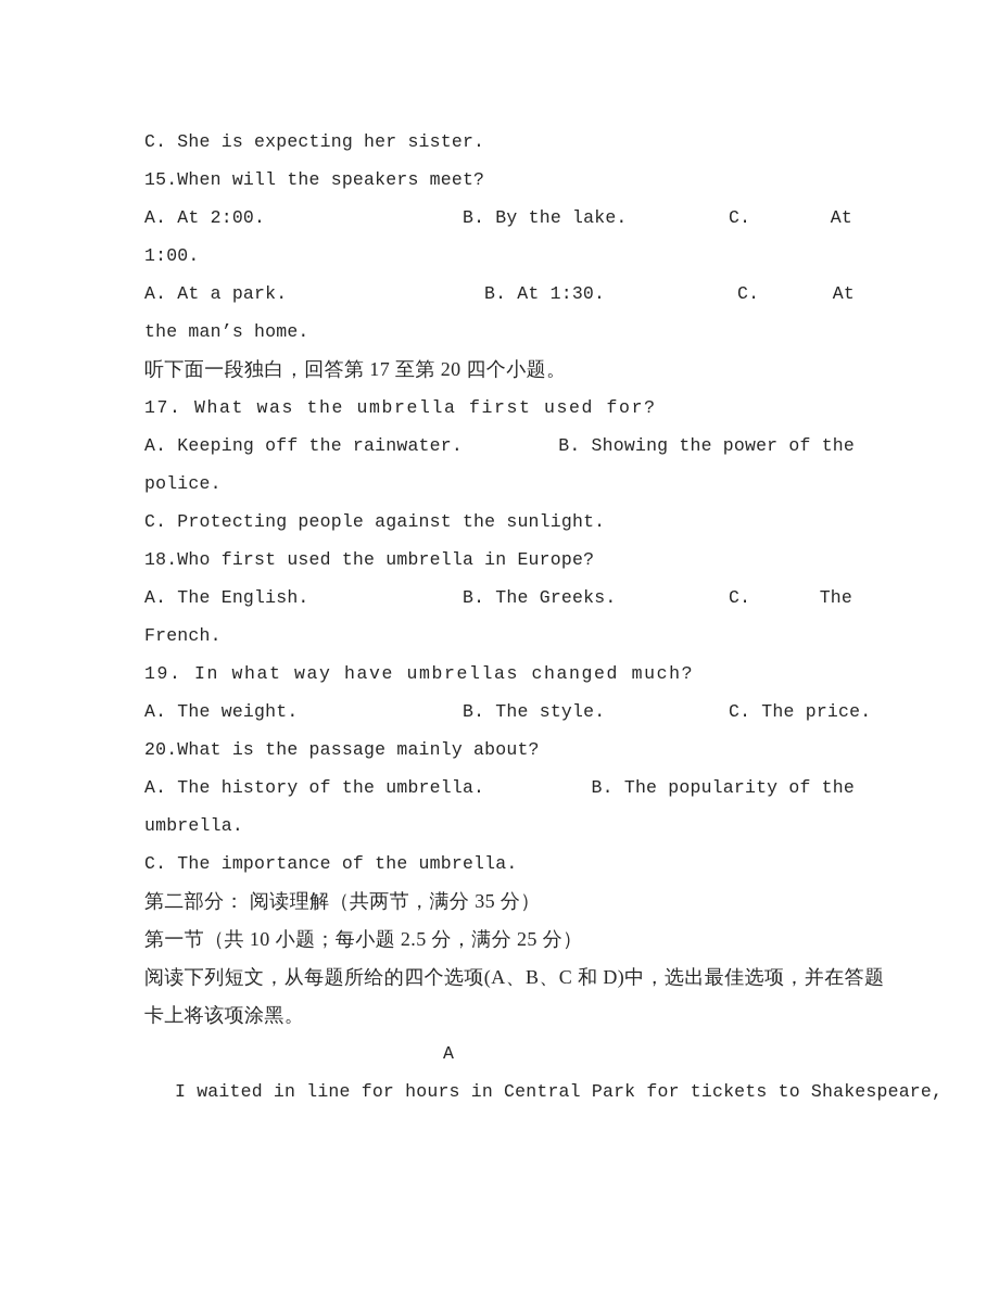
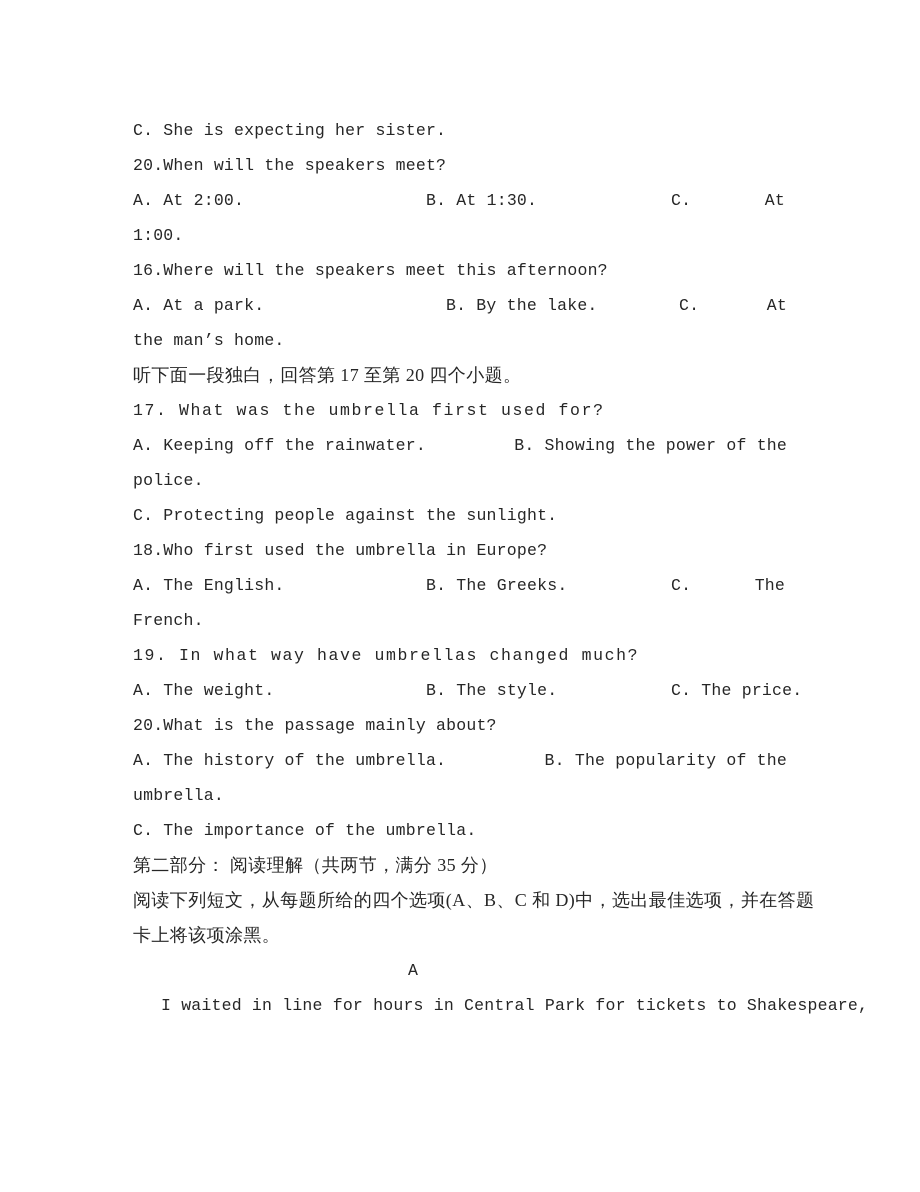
  C. She is expecting her sister.
- 15.When will the speakers meet?
+ 20.When will the speakers meet?
  A. At 2:00.
- B. By the lake.
+ B. At 1:30.
  C.
  At
  1:00.
+ 16.Where will the speakers meet this afternoon?
  A. At a park.
- B. At 1:30.
+ B. By the lake.
  C.
  At
  the man’s home.
  听下面一段独白，回答第 17 至第 20 四个小题。
  17. What was the umbrella first used for?
  A. Keeping off the rainwater.
  B. Showing the power of the
  police.
  C. Protecting people against the sunlight.
  18.Who first used the umbrella in Europe?
  A. The English.
  B. The Greeks.
  C.
  The
  French.
  19. In what way have umbrellas changed much?
  A. The weight.
  B. The style.
  C. The price.
  20.What is the passage mainly about?
  A. The history of the umbrella.
  B. The popularity of the
  umbrella.
  C. The importance of the umbrella.
  第二部分： 阅读理解（共两节，满分 35 分）
- 第一节（共 10 小题；每小题 2.5 分，满分 25 分）
  阅读下列短文，从每题所给的四个选项(A、B、C 和 D)中，选出最佳选项，并在答题
  卡上将该项涂黑。
  A
  I waited in line for hours in Central Park for tickets to Shakespeare,
